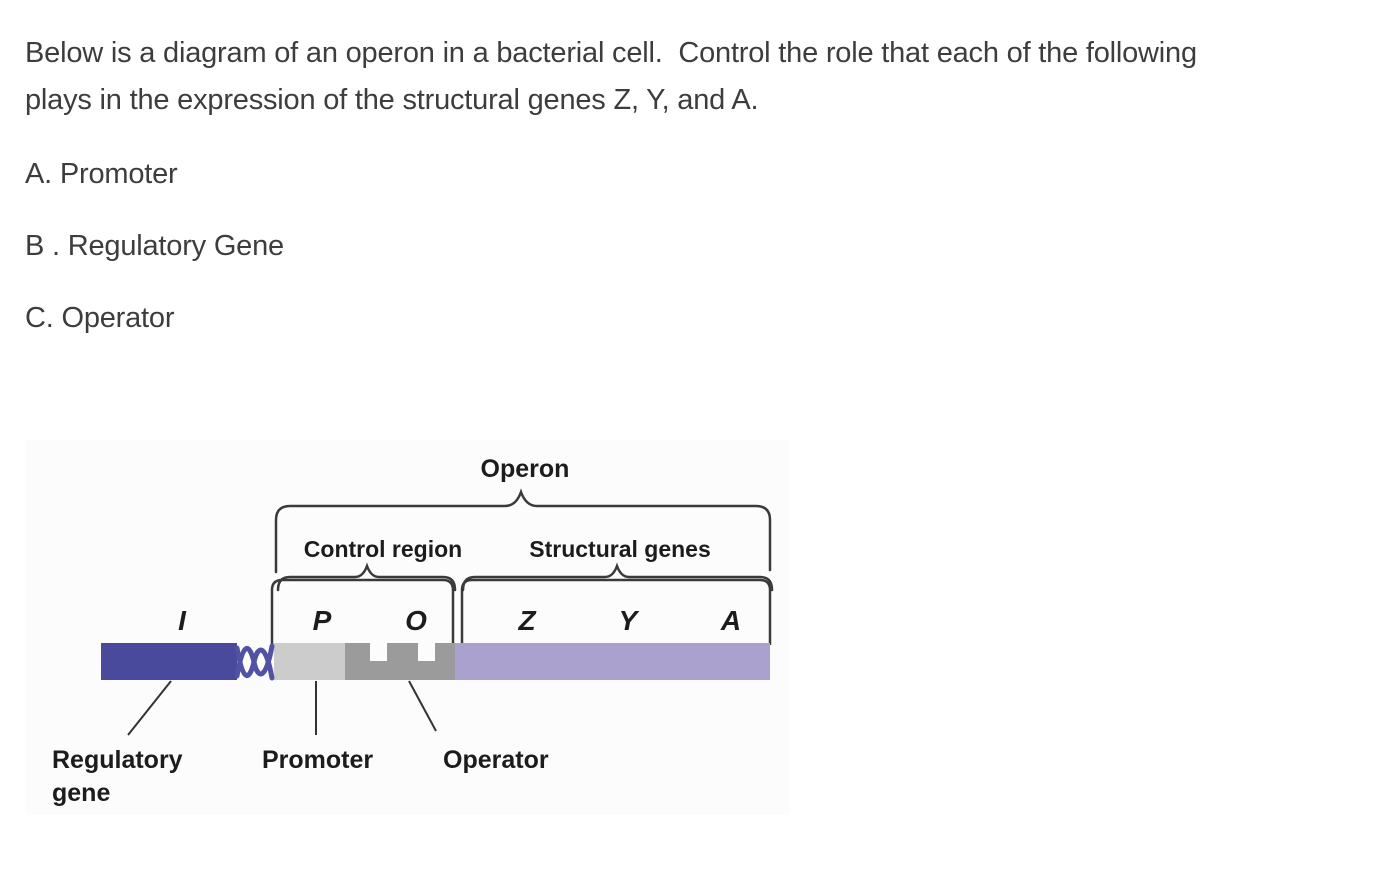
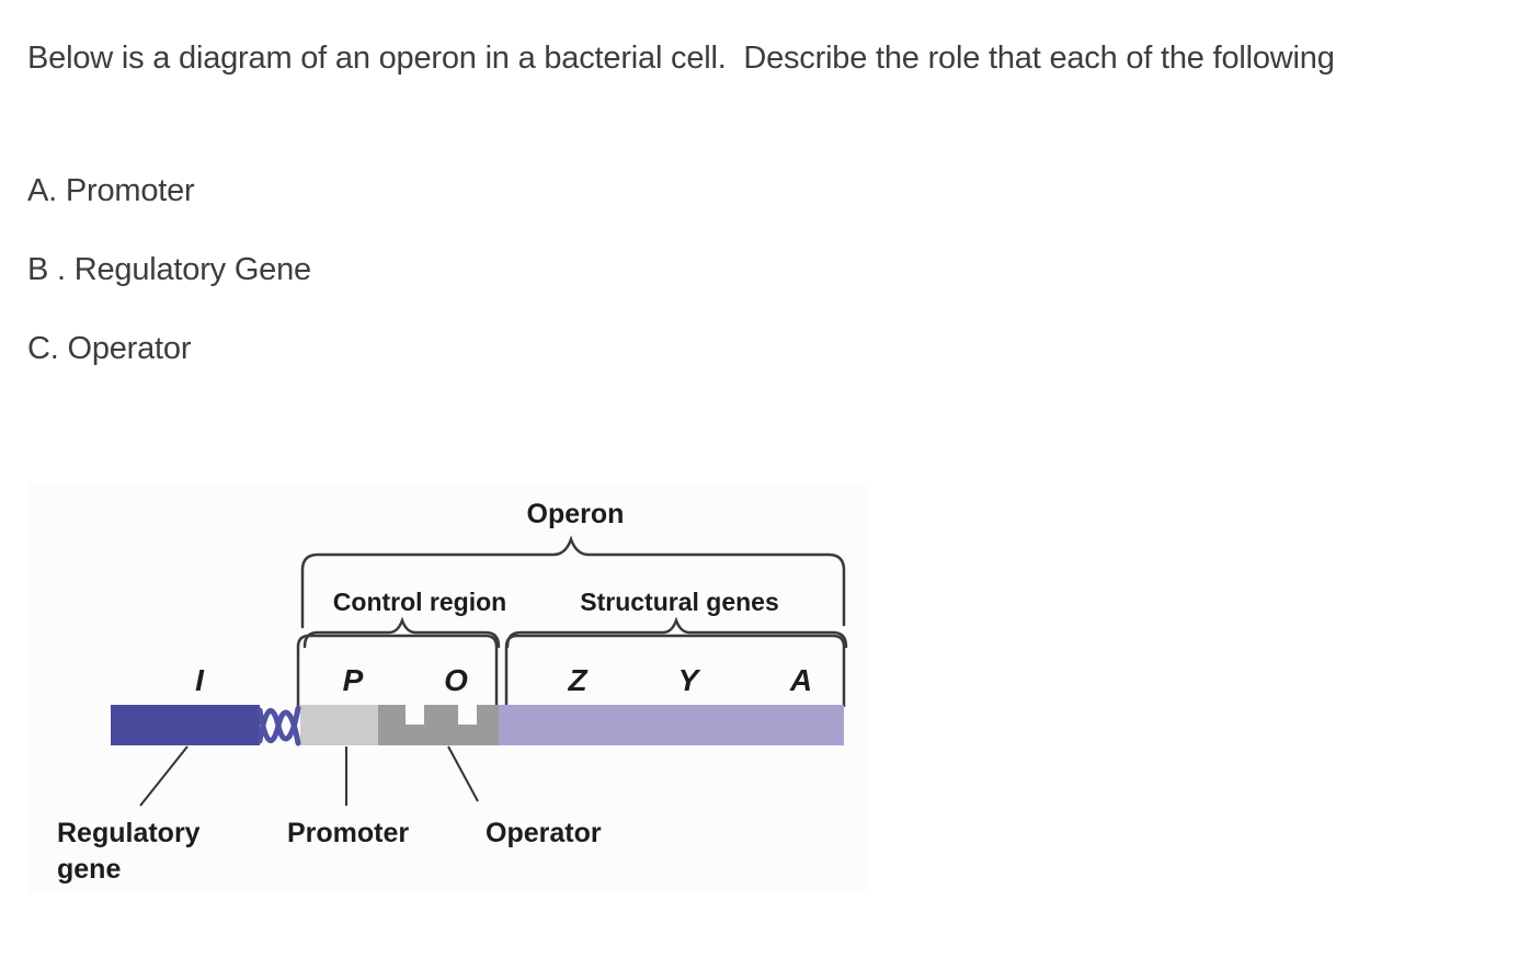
- Below is a diagram of an operon in a bacterial cell. Control the role that each of the following
+ Below is a diagram of an operon in a bacterial cell. Describe the role that each of the following
- plays in the expression of the structural genes Z, Y, and A.
  A. Promoter
  B . Regulatory Gene
  C. Operator
  Operon
  Control region
  Structural genes
  I
  P
  O
  Z
  Y
  A
  Regulatory
  gene
  Promoter
  Operator
